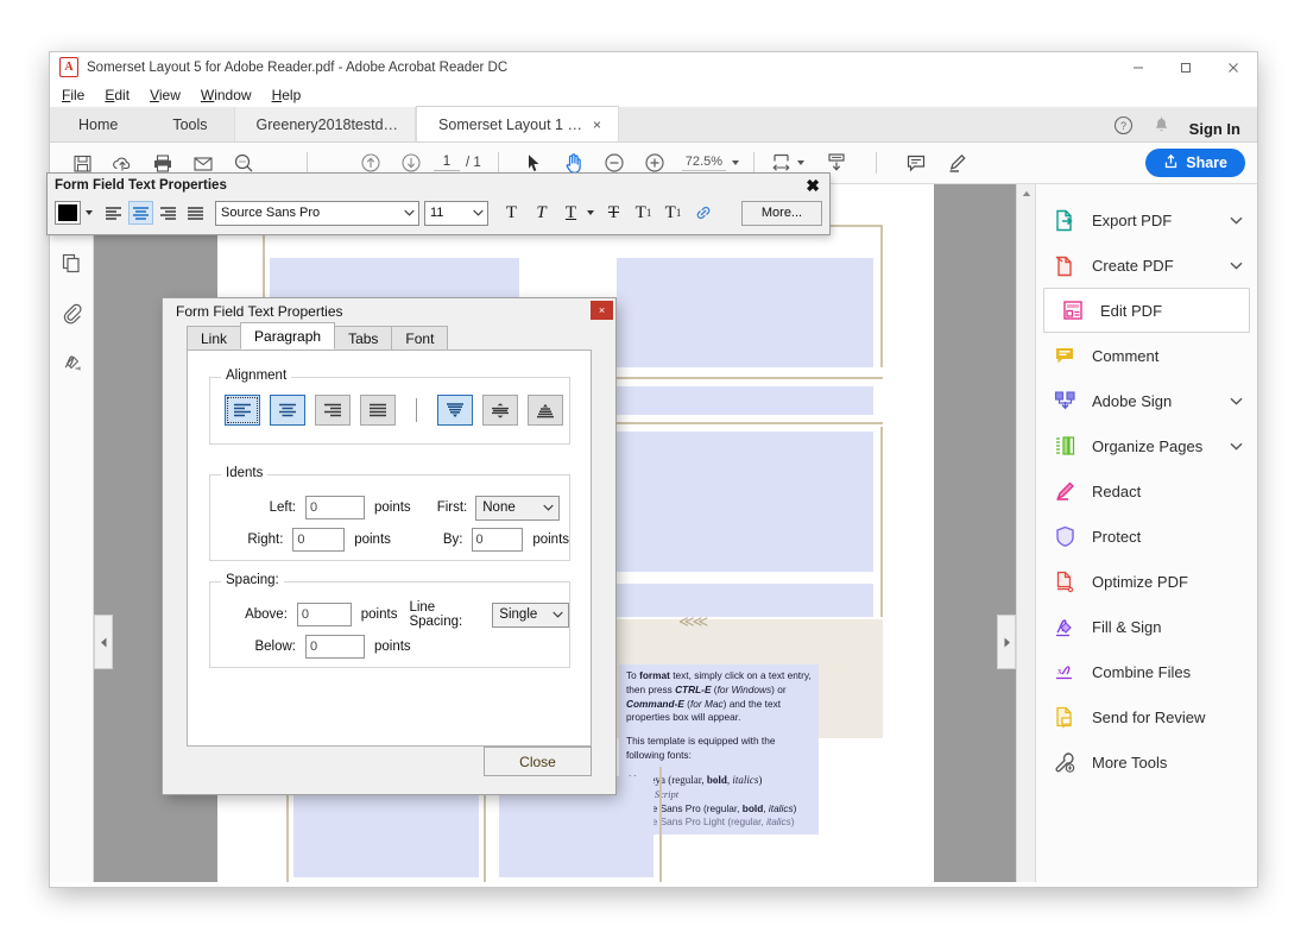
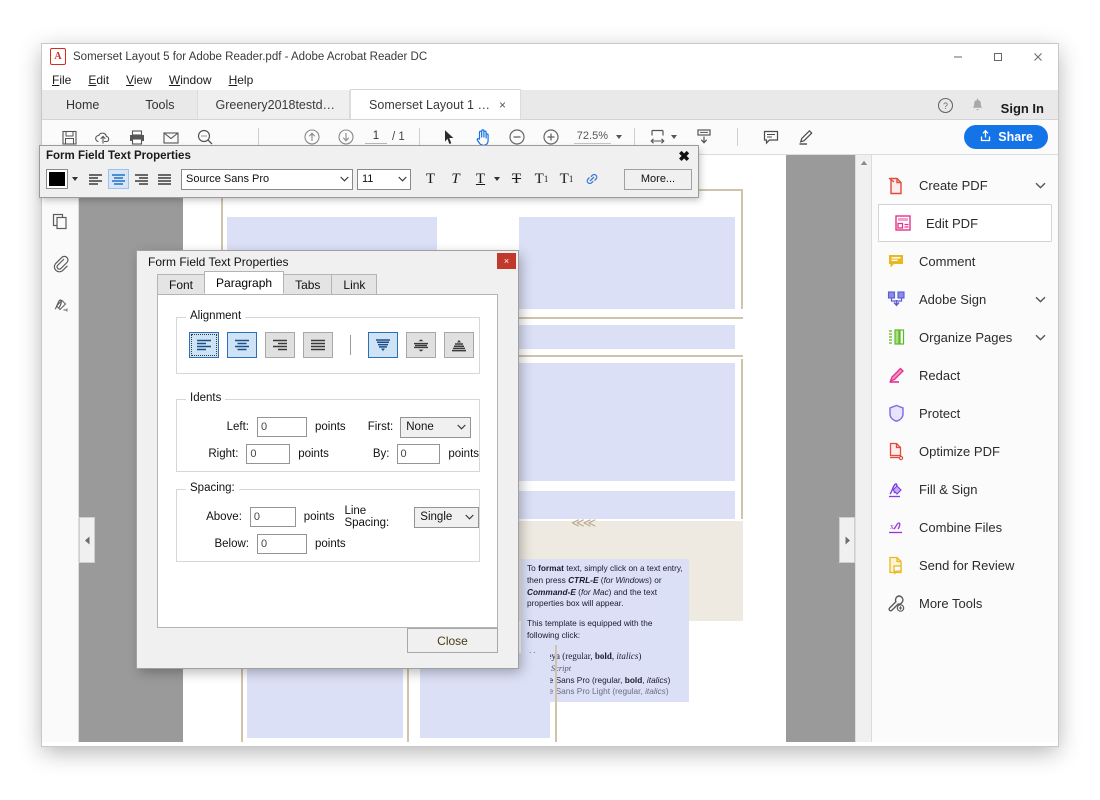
  A
  Somerset Layout 5 for Adobe Reader.pdf - Adobe Acrobat Reader DC
  File
  Edit
  View
  Window
  Help
  Home
  Tools
  Greenery2018testd…
  Somerset Layout 1 …
  ×
  ?
  Sign In
  1
  / 1
  72.5%
  Share
  ≪≪
  To format text, simply click on a text entry, then press CTRL-E (for Windows) or Command-E (for Mac) and the text properties box will appear.
- This template is equipped with the following fonts:
+ This template is equipped with the following click:
  ya (regular, bold, italics)
  e Sans Pro (regular, bold, italics)
  e Sans Pro Light (regular, italics)
- Export PDF
  Create PDF
  Edit PDF
  Comment
  Adobe Sign
  Organize Pages
  Redact
  Protect
  Optimize PDF
  Fill & Sign
  x
  Combine Files
  Send for Review
  More Tools
  Form Field Text Properties
  ✖
  Source Sans Pro
  11
  T
  T
  T
  T
  T
  1
  T
  1
  More...
  Form Field Text Properties
  ×
- Link
+ Font
  Paragraph
  Tabs
- Font
+ Link
  Alignment
  Idents
  Left:
  0
  points
  First:
  None
  Right:
  0
  points
  By:
  0
  points
  Spacing:
  Above:
  0
  points
  Line Spacing:
  Single
  Below:
  0
  points
  Close
